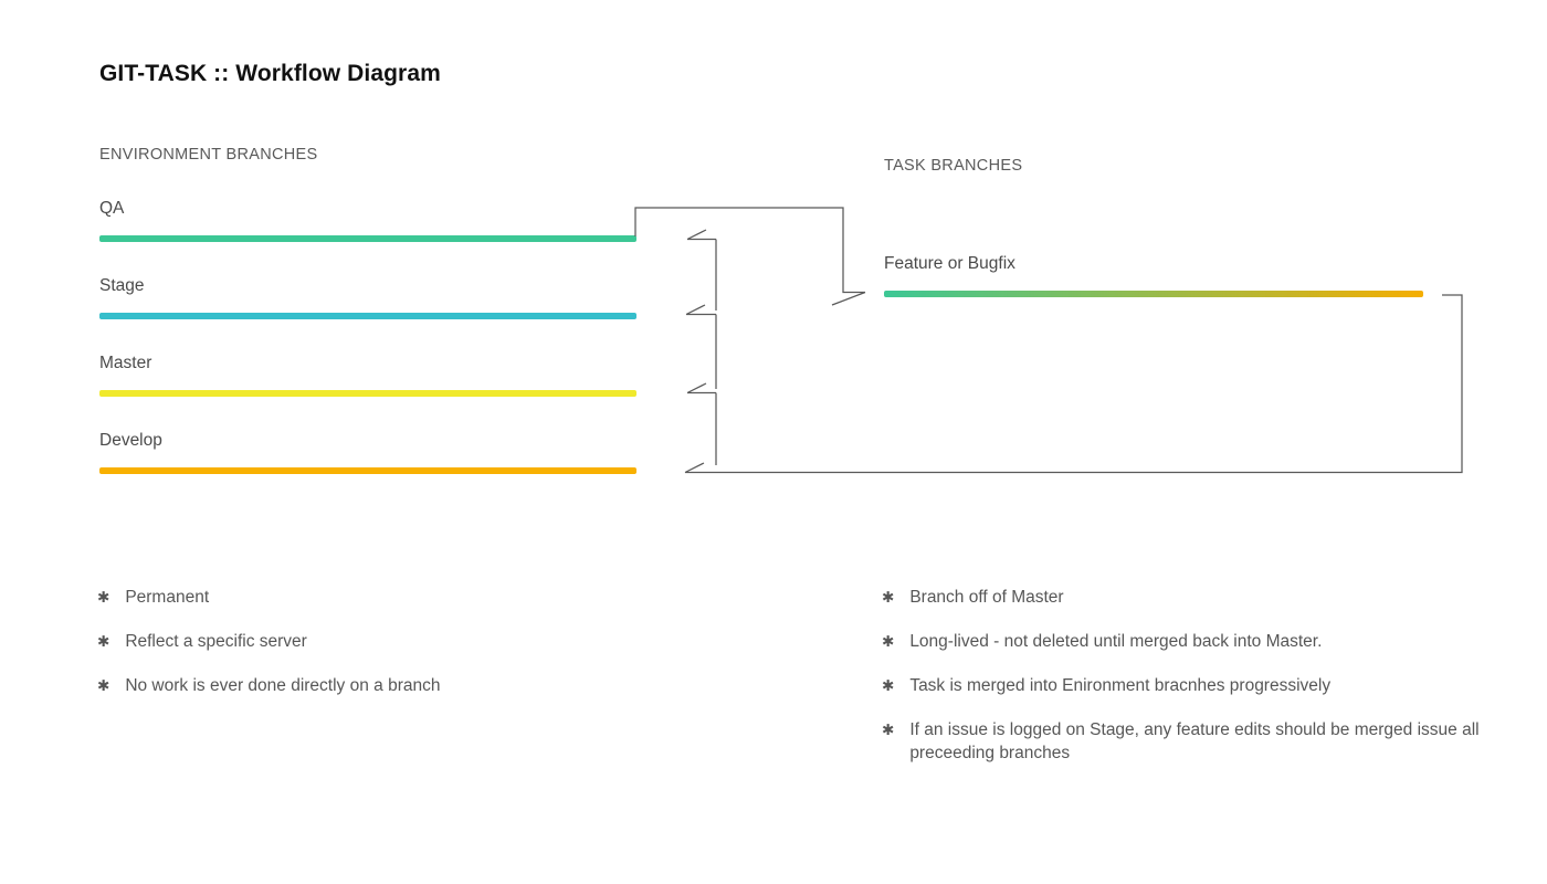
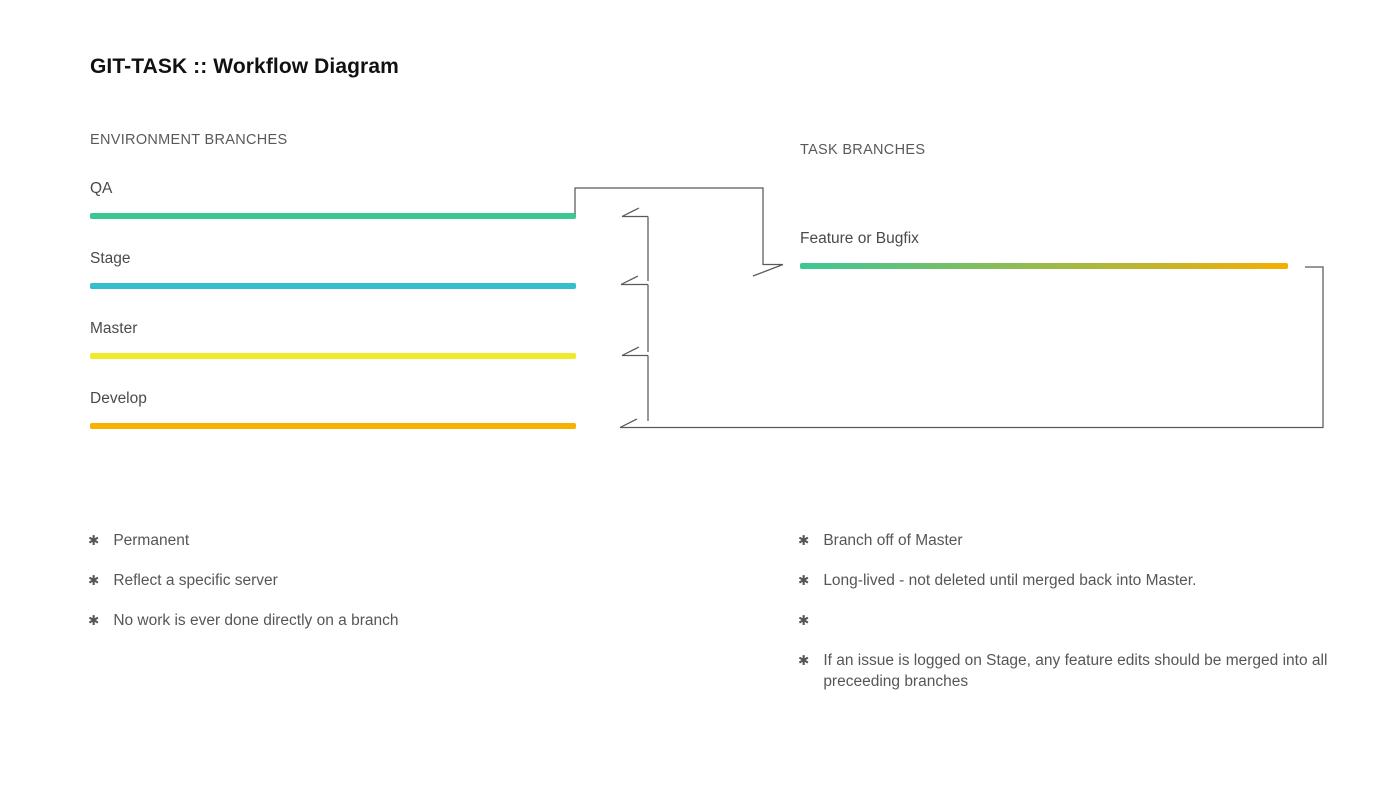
  GIT-TASK :: Workflow Diagram
  ENVIRONMENT BRANCHES
  QA
  Stage
  Master
  Develop
  TASK BRANCHES
  Feature or Bugfix
  ✱
  Permanent
  ✱
  Reflect a specific server
  ✱
  No work is ever done directly on a branch
  ✱
  Branch off of Master
  ✱
  Long-lived - not deleted until merged back into Master.
  ✱
- Task is merged into Enironment bracnhes progressively
  ✱
- If an issue is logged on Stage, any feature edits should be merged issue all preceeding branches
+ If an issue is logged on Stage, any feature edits should be merged into all preceeding branches
